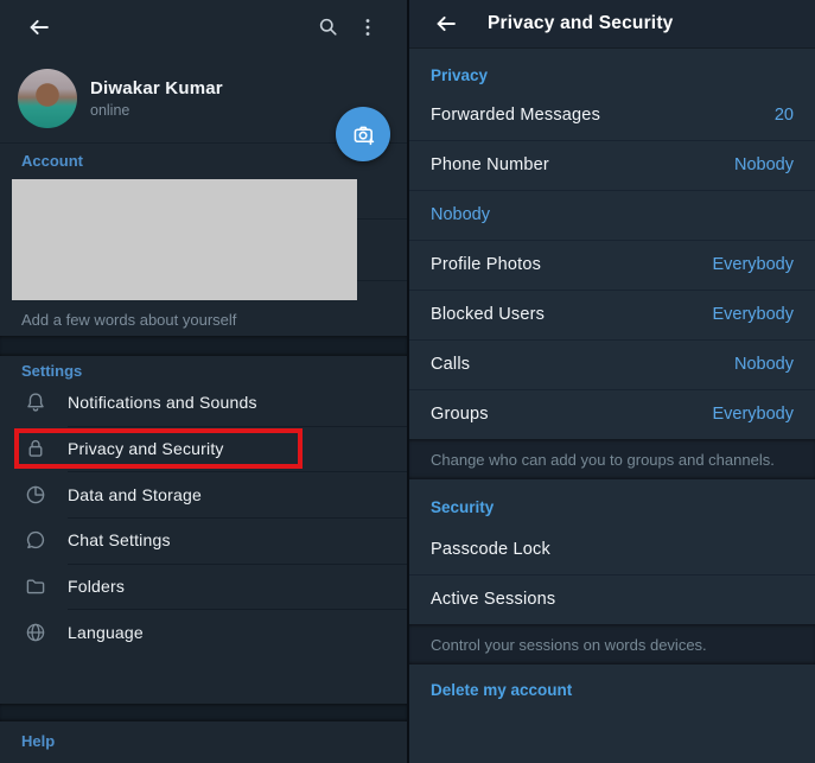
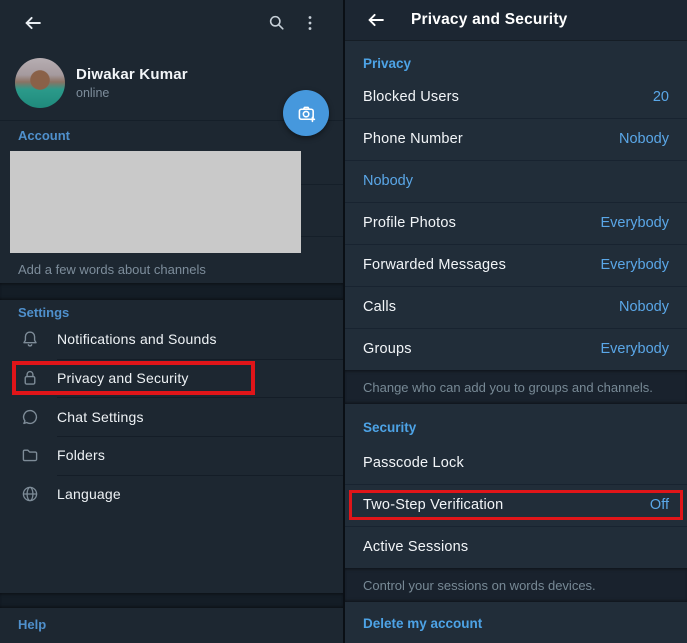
  Diwakar Kumar
  online
  Account
- Add a few words about yourself
+ Add a few words about channels
  Settings
  Notifications and Sounds
  Privacy and Security
- Data and Storage
  Chat Settings
  Folders
  Language
  Help
  Privacy and Security
  Privacy
- Forwarded Messages
+ Blocked Users
  20
  Phone Number
  Nobody
  Nobody
  Profile Photos
  Everybody
- Blocked Users
+ Forwarded Messages
  Everybody
  Calls
  Nobody
  Groups
  Everybody
  Change who can add you to groups and channels.
  Security
  Passcode Lock
+ Two-Step Verification
+ Off
  Active Sessions
  Control your sessions on words devices.
  Delete my account
